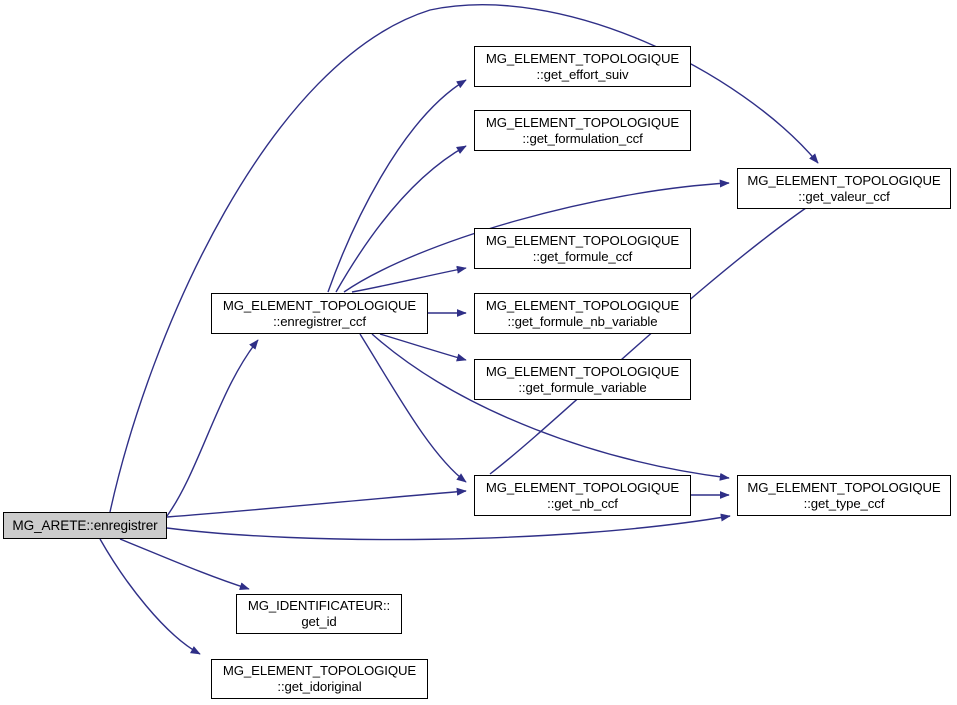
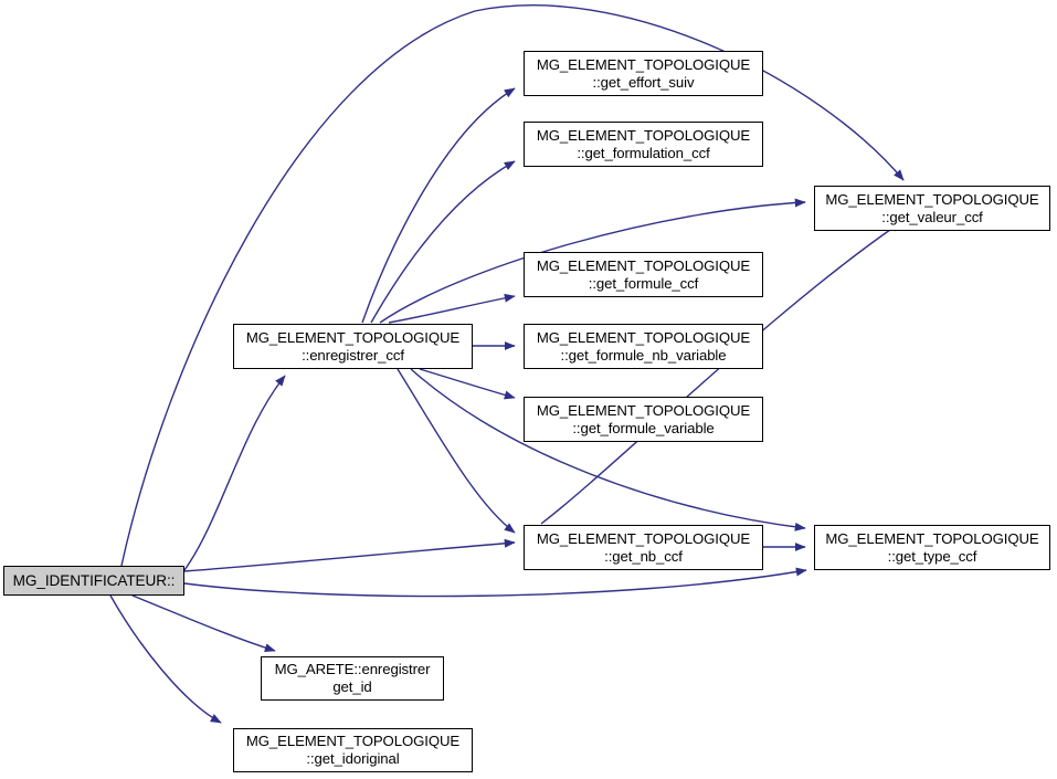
- MG_ARETE::enregistrer
+ MG_IDENTIFICATEUR::
  MG_ELEMENT_TOPOLOGIQUE
  ::enregistrer_ccf
  MG_ELEMENT_TOPOLOGIQUE
  ::get_effort_suiv
  MG_ELEMENT_TOPOLOGIQUE
  ::get_formulation_ccf
  MG_ELEMENT_TOPOLOGIQUE
  ::get_formule_ccf
  MG_ELEMENT_TOPOLOGIQUE
  ::get_formule_nb_variable
  MG_ELEMENT_TOPOLOGIQUE
  ::get_formule_variable
  MG_ELEMENT_TOPOLOGIQUE
  ::get_nb_ccf
  MG_ELEMENT_TOPOLOGIQUE
  ::get_valeur_ccf
  MG_ELEMENT_TOPOLOGIQUE
  ::get_type_ccf
- MG_IDENTIFICATEUR::
+ MG_ARETE::enregistrer
  get_id
  MG_ELEMENT_TOPOLOGIQUE
  ::get_idoriginal
